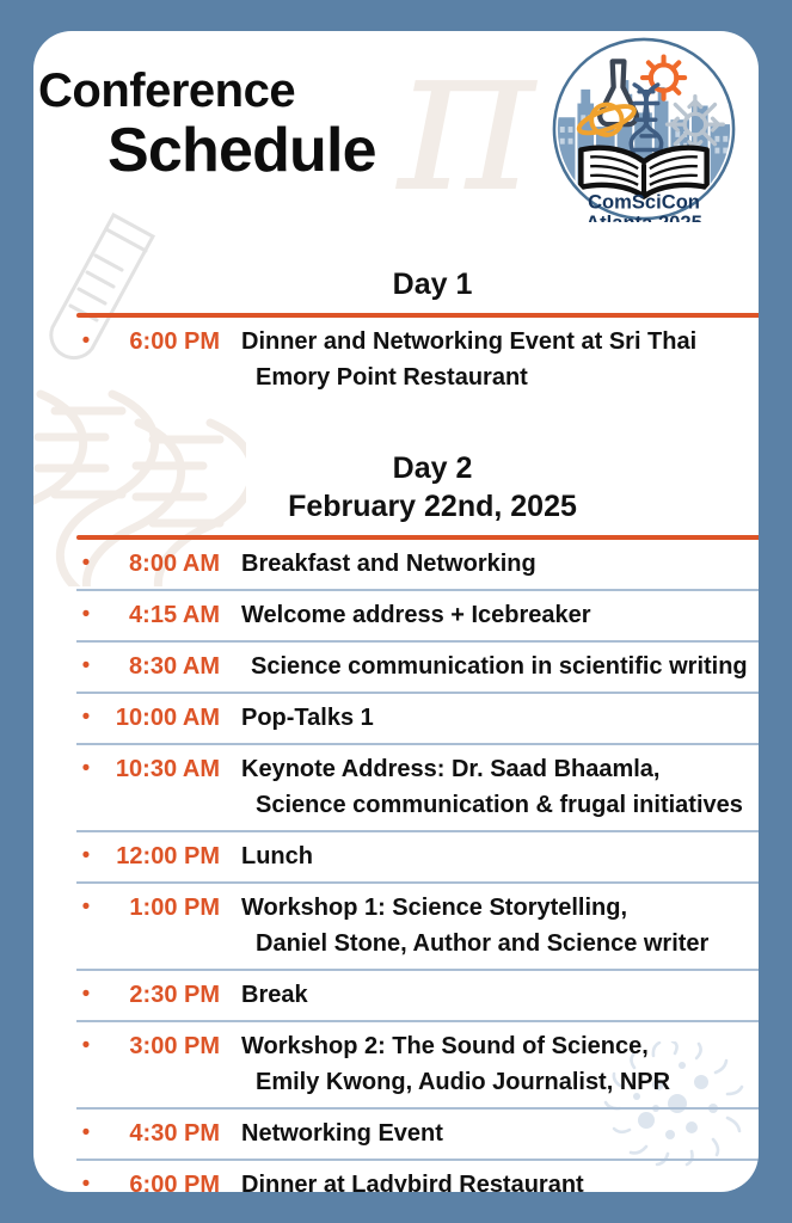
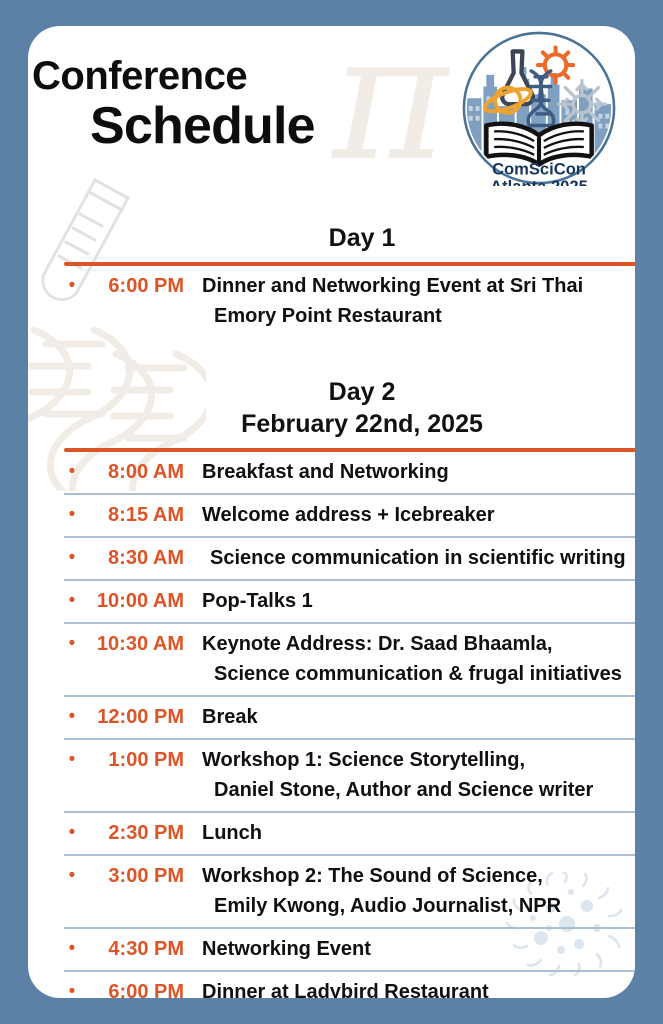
  π
  ComSciCon
  Conference
  Schedule
  Day 1
  •
  6:00 PM
  Dinner and Networking Event at Sri Thai
  Emory Point Restaurant
  Day 2
  February 22nd, 2025
  •
  8:00 AM
  Breakfast and Networking
  •
- 4:15 AM
+ 8:15 AM
  Welcome address + Icebreaker
  •
  8:30 AM
  Science communication in scientific writing
  •
  10:00 AM
  Pop-Talks 1
  •
  10:30 AM
  Keynote Address: Dr. Saad Bhaamla,
  Science communication & frugal initiatives
  •
  12:00 PM
- Lunch
+ Break
  •
  1:00 PM
  Workshop 1: Science Storytelling,
  Daniel Stone, Author and Science writer
  •
  2:30 PM
- Break
+ Lunch
  •
  3:00 PM
  Workshop 2: The Sound of Science,
  Emily Kwong, Audio Journalist, NPR
  •
  4:30 PM
  Networking Event
  •
  6:00 PM
  Dinner at Ladybird Restaurant
